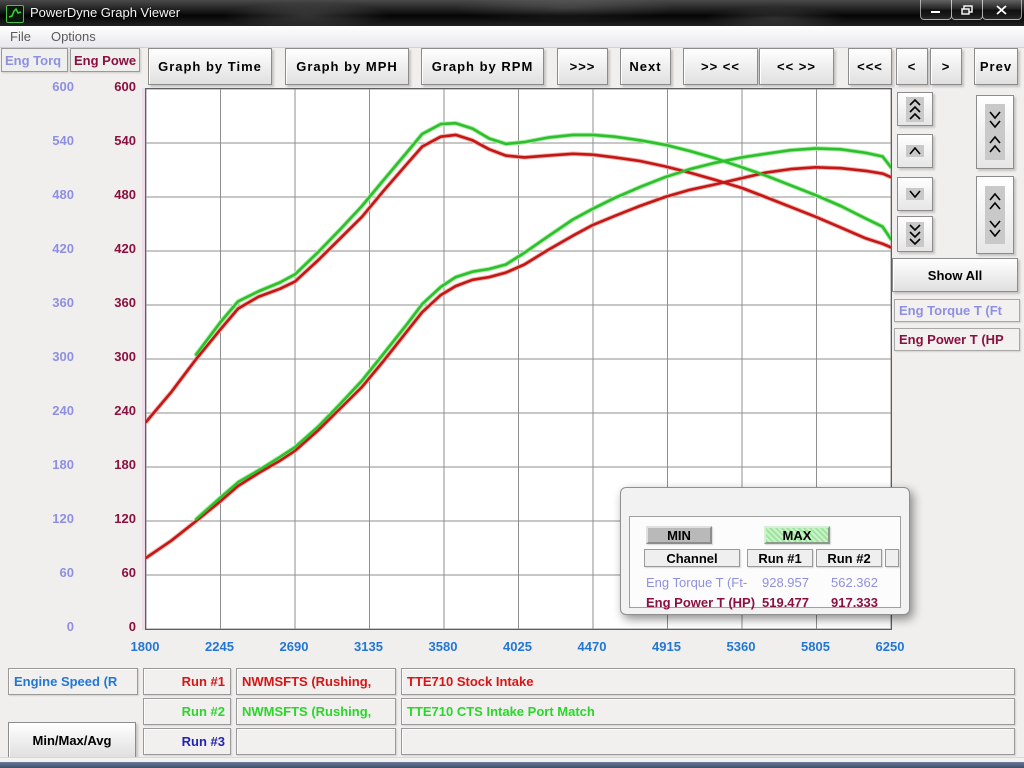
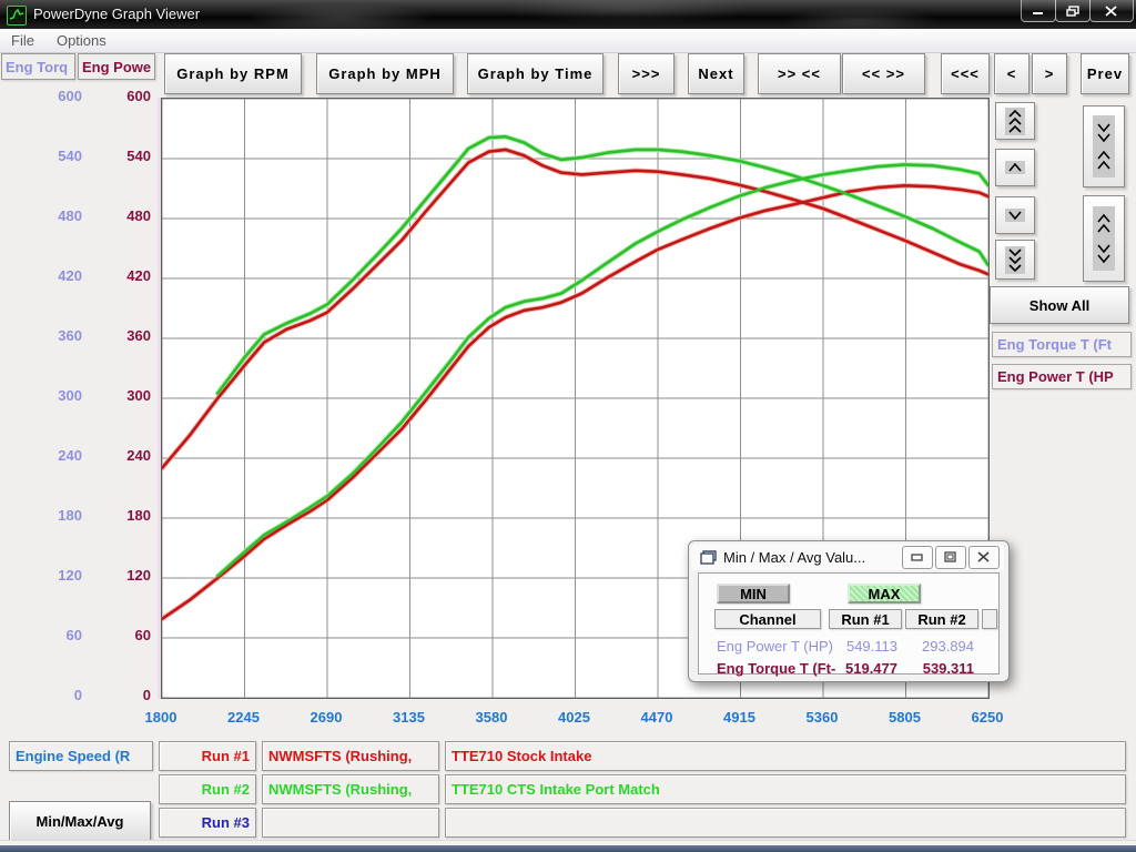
  PowerDyne Graph Viewer
  File
  Options
  Eng Torq
  Eng Powe
- Graph by Time
+ Graph by RPM
  Graph by MPH
- Graph by RPM
+ Graph by Time
  >>>
  Next
  >> <<
  << >>
  <<<
  <
  >
  Prev
  0
  60
  120
  180
  240
  300
  360
  420
  480
  540
  600
  0
  60
  120
  180
  240
  300
  360
  420
  480
  540
  600
  1800
  2245
  2690
  3135
  3580
  4025
  4470
  4915
  5360
  5805
  6250
  Show All
  Eng Torque T (Ft
  Eng Power T (HP
  Engine Speed (R
  Run #1
  NWMSFTS (Rushing,
  TTE710 Stock Intake
  Run #2
  NWMSFTS (Rushing,
  TTE710 CTS Intake Port Match
  Run #3
  Min/Max/Avg
+ Min / Max / Avg Valu...
  MIN
  MAX
  Channel
  Run #1
  Run #2
- Eng Torque T (Ft-
+ Eng Power T (HP)
- 928.957
+ 549.113
- 562.362
+ 293.894
- Eng Power T (HP)
+ Eng Torque T (Ft-
  519.477
- 917.333
+ 539.311
